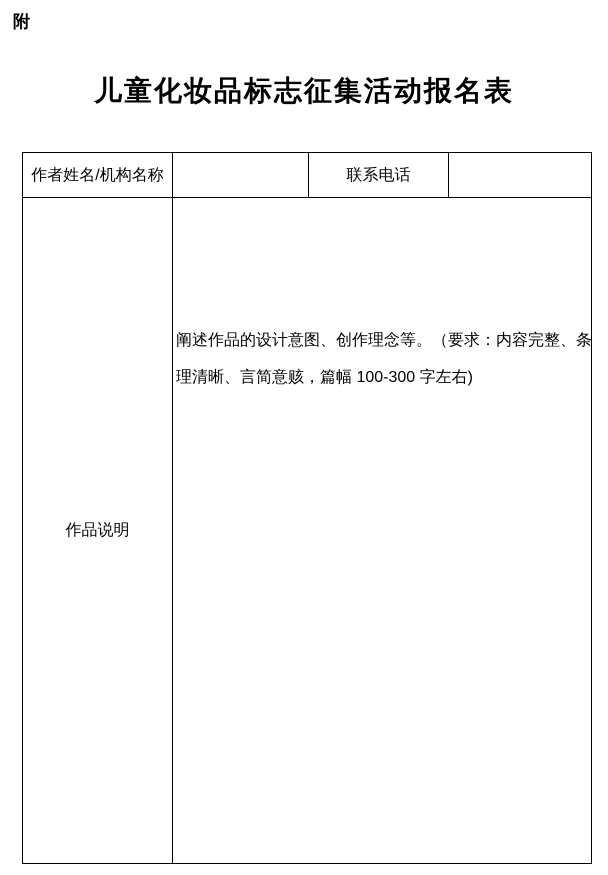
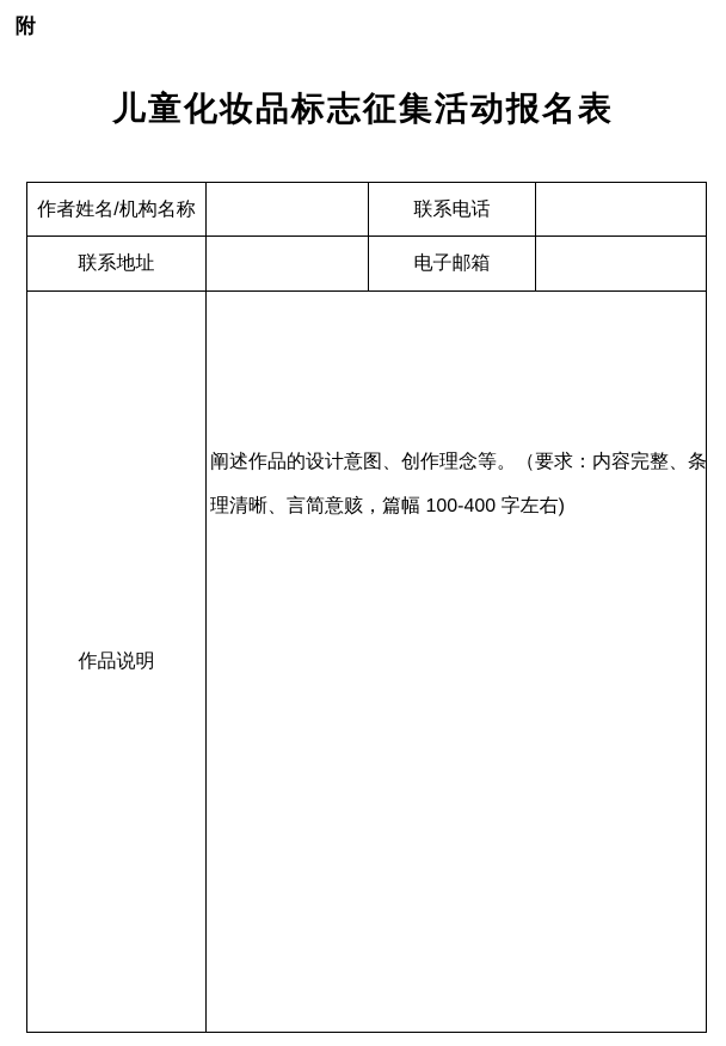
  附
  儿童化妆品标志征集活动报名表
  作者姓名/机构名称		联系电话
+ 联系地址		电子邮箱
- 作品说明	阐述作品的设计意图、创作理念等。（要求：内容完整、条 理清晰、言简意赅，篇幅 100-300 字左右)
+ 作品说明	阐述作品的设计意图、创作理念等。（要求：内容完整、条 理清晰、言简意赅，篇幅 100-400 字左右)
